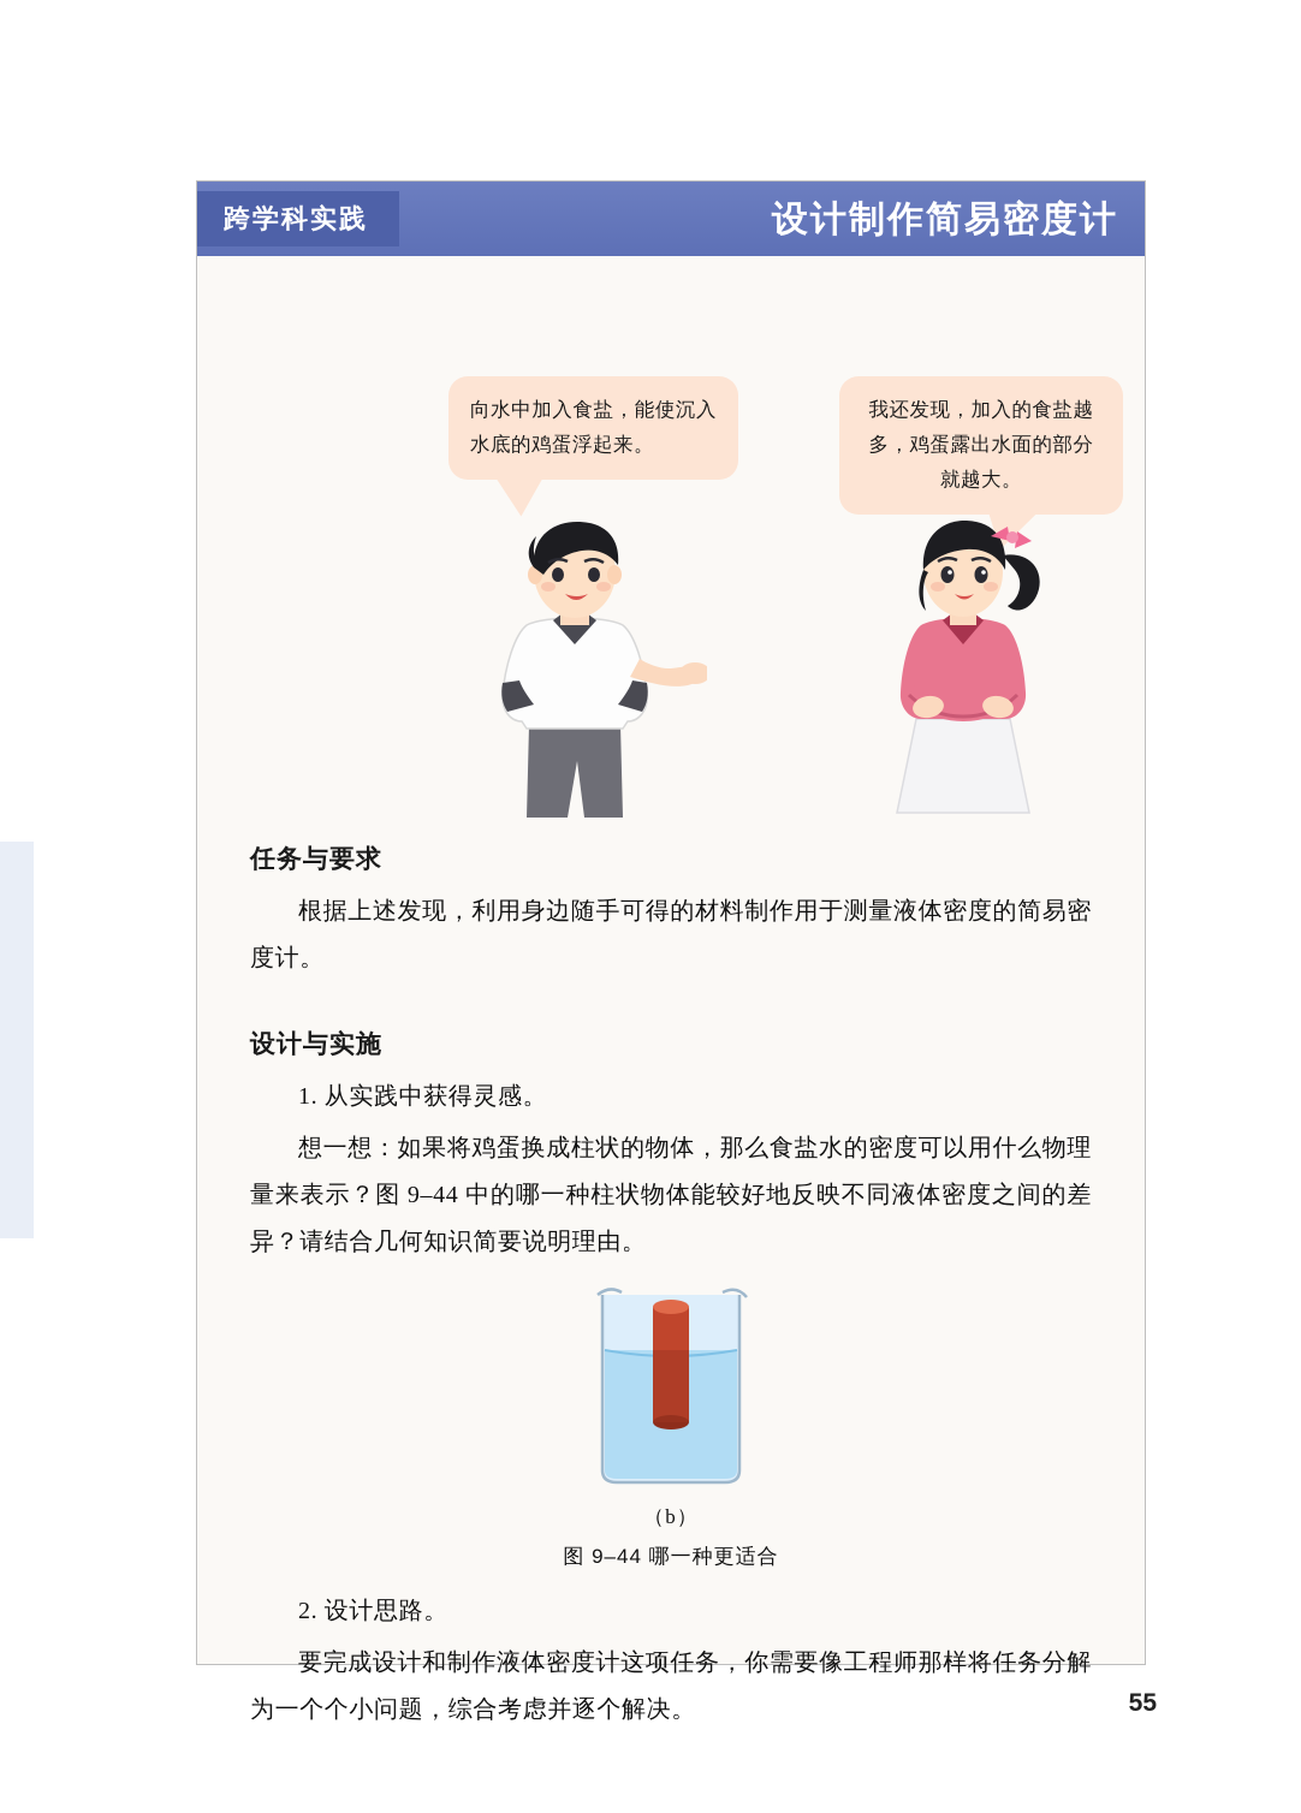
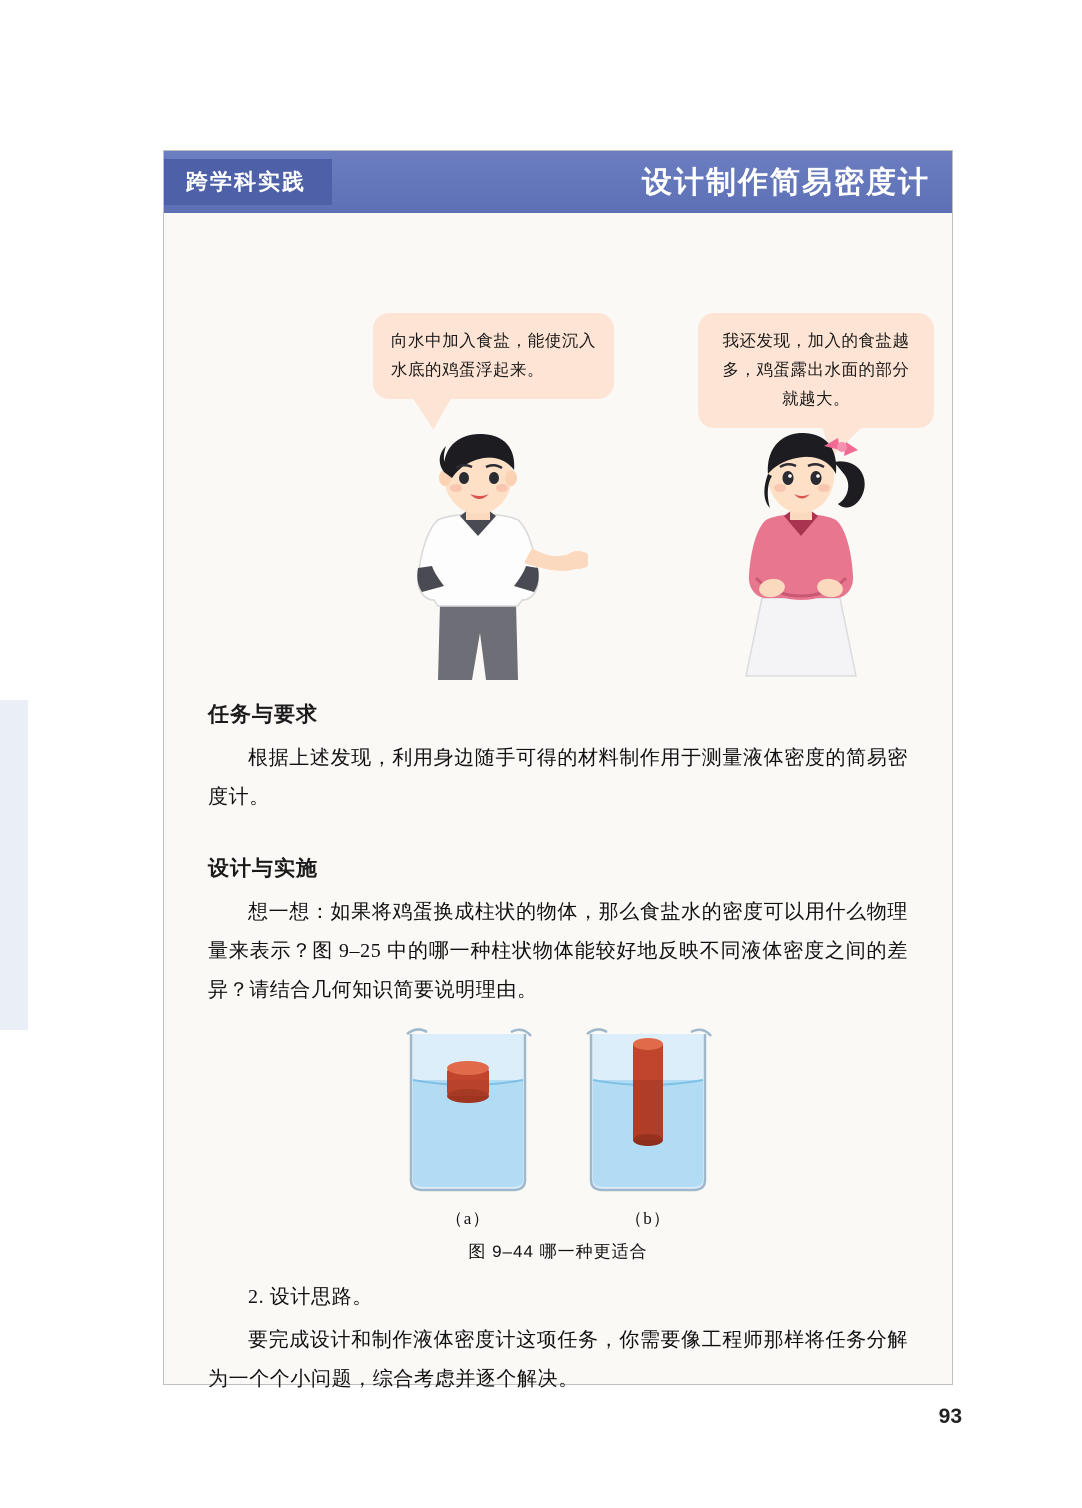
  跨学科实践
  设计制作简易密度计
  向水中加入食盐，能使沉入水底的鸡蛋浮起来。
  我还发现，加入的食盐越多，鸡蛋露出水面的部分就越大。
  任务与要求
  根据上述发现，利用身边随手可得的材料制作用于测量液体密度的简易密度计。
  设计与实施
- 1. 从实践中获得灵感。
- 想一想：如果将鸡蛋换成柱状的物体，那么食盐水的密度可以用什么物理量来表示？图 9–44 中的哪一种柱状物体能较好地反映不同液体密度之间的差异？请结合几何知识简要说明理由。
+ 想一想：如果将鸡蛋换成柱状的物体，那么食盐水的密度可以用什么物理量来表示？图 9–25 中的哪一种柱状物体能较好地反映不同液体密度之间的差异？请结合几何知识简要说明理由。
+ （a）
  （b）
  图 9–44 哪一种更适合
  2. 设计思路。
  要完成设计和制作液体密度计这项任务，你需要像工程师那样将任务分解为一个个小问题，综合考虑并逐个解决。
- 55
+ 93
